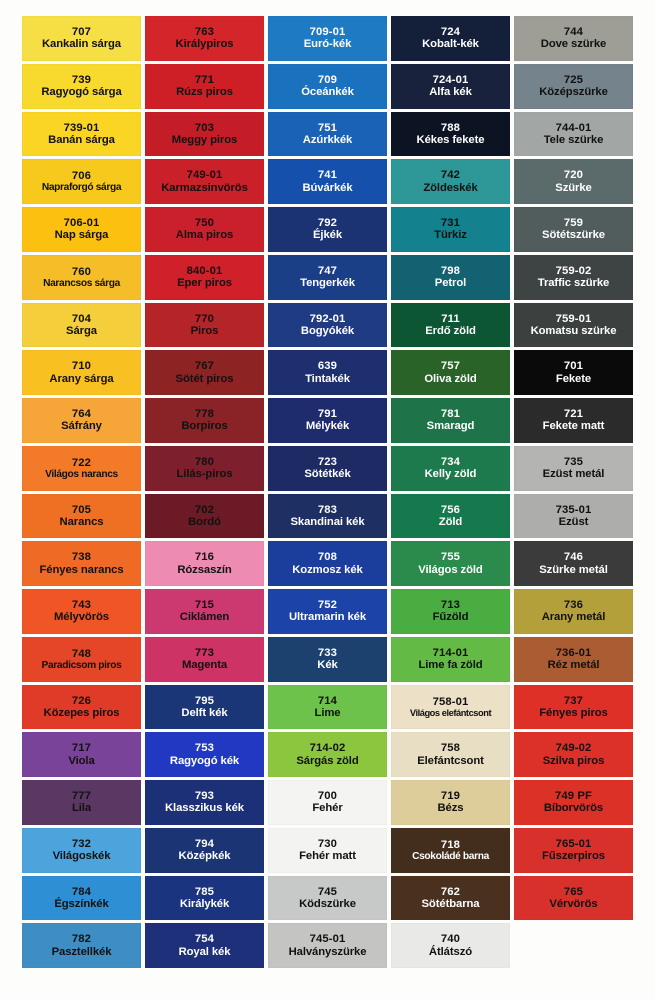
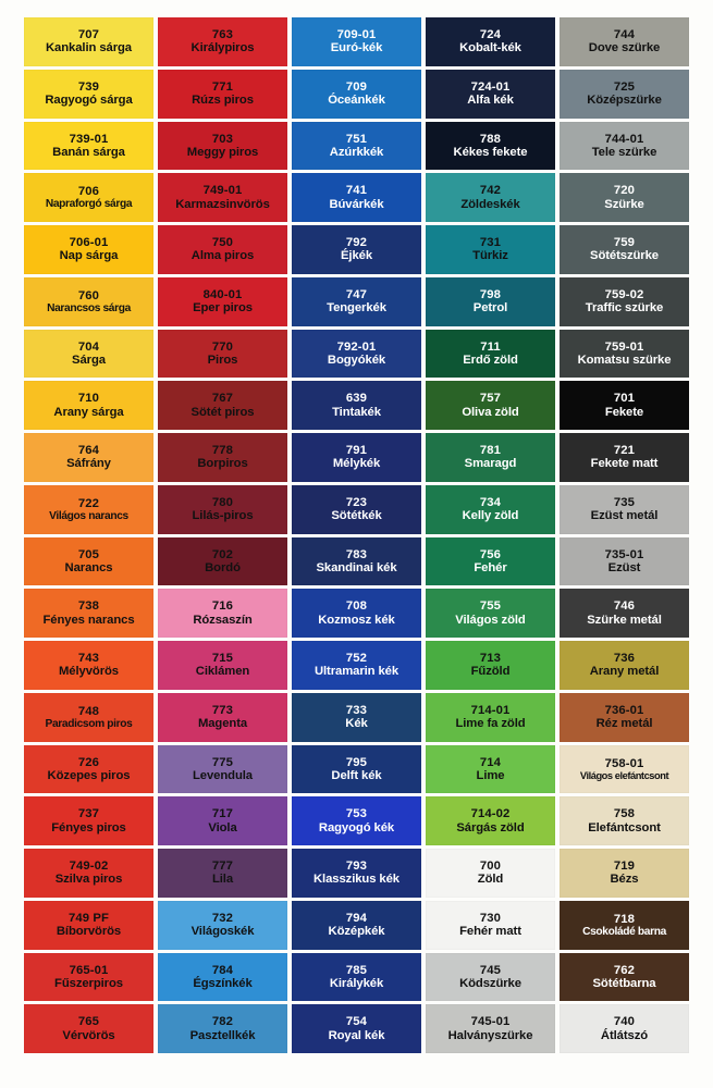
  707
  Kankalin sárga
  763
  Királypiros
  709-01
  Euró-kék
  724
  Kobalt-kék
  744
  Dove szürke
  739
  Ragyogó sárga
  771
  Rúzs piros
  709
  Óceánkék
  724-01
  Alfa kék
  725
  Középszürke
  739-01
  Banán sárga
  703
  Meggy piros
  751
  Azúrkkék
  788
  Kékes fekete
  744-01
  Tele szürke
  706
  Napraforgó sárga
  749-01
  Karmazsinvörös
  741
  Búvárkék
  742
  Zöldeskék
  720
  Szürke
  706-01
  Nap sárga
  750
  Alma piros
  792
  Éjkék
  731
  Türkiz
  759
  Sötétszürke
  760
  Narancsos sárga
  840-01
  Eper piros
  747
  Tengerkék
  798
  Petrol
  759-02
  Traffic szürke
  704
  Sárga
  770
  Piros
  792-01
  Bogyókék
  711
  Erdő zöld
  759-01
  Komatsu szürke
  710
  Arany sárga
  767
  Sötét piros
  639
  Tintakék
  757
  Oliva zöld
  701
  Fekete
  764
  Sáfrány
  778
  Borpiros
  791
  Mélykék
  781
  Smaragd
  721
  Fekete matt
  722
  Világos narancs
  780
  Lilás-piros
  723
  Sötétkék
  734
  Kelly zöld
  735
  Ezüst metál
  705
  Narancs
  702
  Bordó
  783
  Skandinai kék
  756
- Zöld
+ Fehér
  735-01
  Ezüst
  738
  Fényes narancs
  716
  Rózsaszín
  708
  Kozmosz kék
  755
  Világos zöld
  746
  Szürke metál
  743
  Mélyvörös
  715
  Ciklámen
  752
  Ultramarin kék
  713
  Fűzöld
  736
  Arany metál
  748
  Paradicsom piros
  773
  Magenta
  733
  Kék
  714-01
  Lime fa zöld
  736-01
  Réz metál
  726
  Közepes piros
+ 775
+ Levendula
  795
  Delft kék
  714
  Lime
  758-01
  Világos elefántcsont
  737
  Fényes piros
  717
  Viola
  753
  Ragyogó kék
  714-02
  Sárgás zöld
  758
  Elefántcsont
  749-02
  Szilva piros
  777
  Lila
  793
  Klasszikus kék
  700
- Fehér
+ Zöld
  719
  Bézs
  749 PF
  Bíborvörös
  732
  Világoskék
  794
  Középkék
  730
  Fehér matt
  718
  Csokoládé barna
  765-01
  Fűszerpiros
  784
  Égszínkék
  785
  Királykék
  745
  Ködszürke
  762
  Sötétbarna
  765
  Vérvörös
  782
  Pasztellkék
  754
  Royal kék
  745-01
  Halványszürke
  740
  Átlátszó
